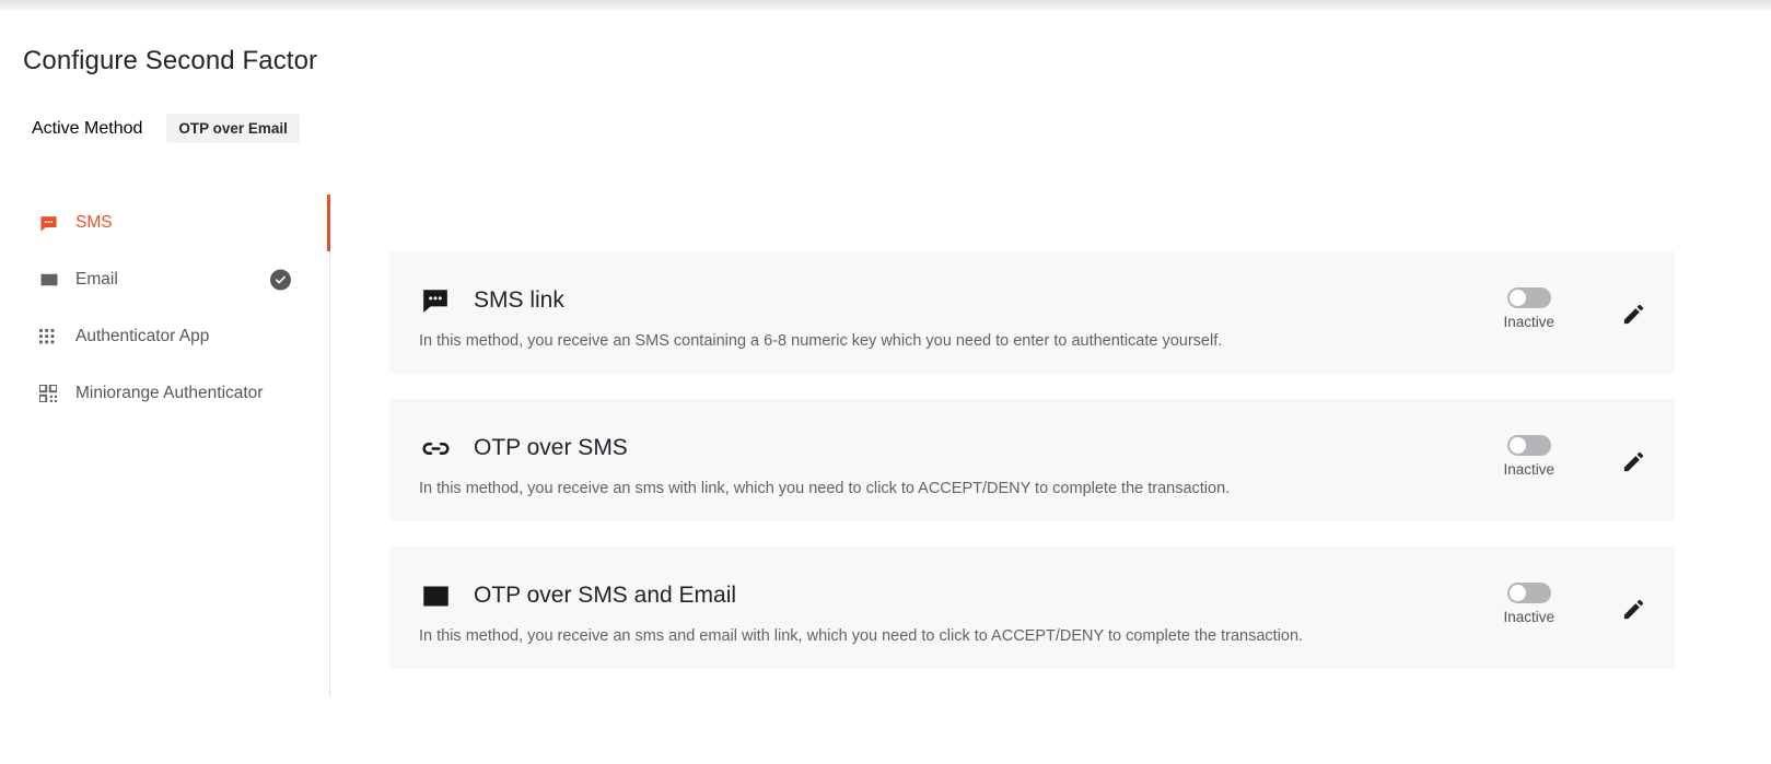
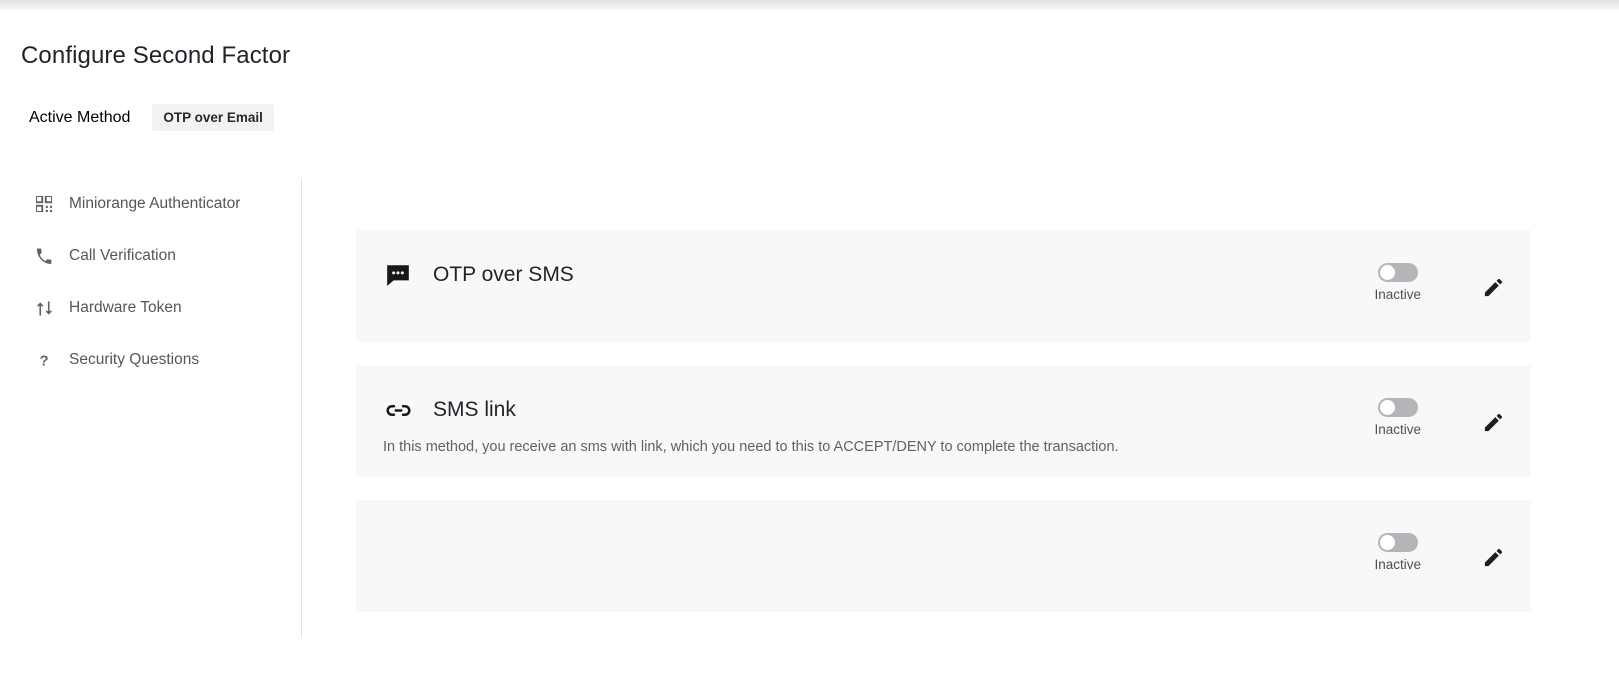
  Configure Second Factor
  Active Method
  OTP over Email
- SMS
- Email
- Authenticator App
  Miniorange Authenticator
+ Call Verification
+ Hardware Token
+ ?
+ Security Questions
- SMS link
+ OTP over SMS
- In this method, you receive an SMS containing a 6-8 numeric key which you need to enter to authenticate yourself.
  Inactive
- OTP over SMS
+ SMS link
- In this method, you receive an sms with link, which you need to click to ACCEPT/DENY to complete the transaction.
+ In this method, you receive an sms with link, which you need to this to ACCEPT/DENY to complete the transaction.
  Inactive
- OTP over SMS and Email
- In this method, you receive an sms and email with link, which you need to click to ACCEPT/DENY to complete the transaction.
  Inactive
